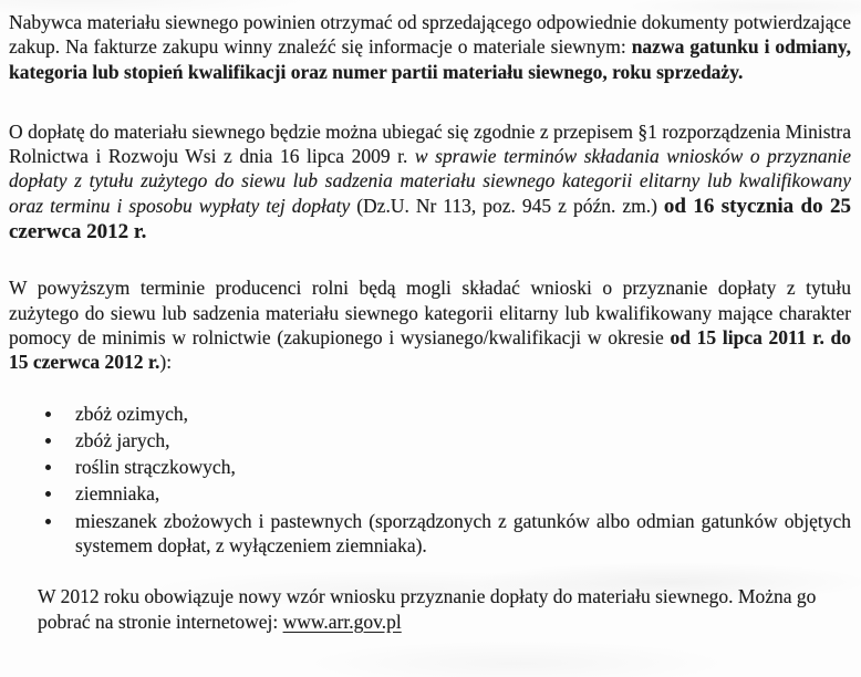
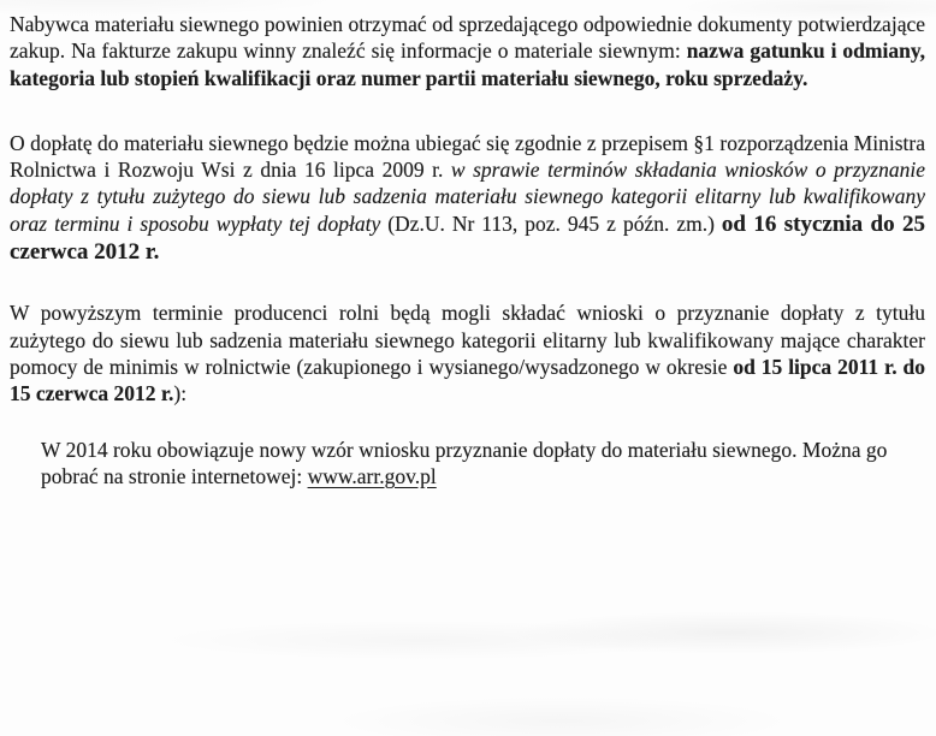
  Nabywca materiału siewnego powinien otrzymać od sprzedającego odpowiednie dokumenty potwierdzające zakup. Na fakturze zakupu winny znaleźć się informacje o materiale siewnym: nazwa gatunku i odmiany, kategoria lub stopień kwalifikacji oraz numer partii materiału siewnego, roku sprzedaży.
  O dopłatę do materiału siewnego będzie można ubiegać się zgodnie z przepisem §1 rozporządzenia Ministra Rolnictwa i Rozwoju Wsi z dnia 16 lipca 2009 r. w sprawie terminów składania wniosków o przyznanie dopłaty z tytułu zużytego do siewu lub sadzenia materiału siewnego kategorii elitarny lub kwalifikowany oraz terminu i sposobu wypłaty tej dopłaty (Dz.U. Nr 113, poz. 945 z późn. zm.) od 16 stycznia do 25 czerwca 2012 r.
- W powyższym terminie producenci rolni będą mogli składać wnioski o przyznanie dopłaty z tytułu zużytego do siewu lub sadzenia materiału siewnego kategorii elitarny lub kwalifikowany mające charakter pomocy de minimis w rolnictwie (zakupionego i wysianego/kwalifikacji w okresie od 15 lipca 2011 r. do 15 czerwca 2012 r.):
+ W powyższym terminie producenci rolni będą mogli składać wnioski o przyznanie dopłaty z tytułu zużytego do siewu lub sadzenia materiału siewnego kategorii elitarny lub kwalifikowany mające charakter pomocy de minimis w rolnictwie (zakupionego i wysianego/wysadzonego w okresie od 15 lipca 2011 r. do 15 czerwca 2012 r.):
- zbóż ozimych,
- zbóż jarych,
- roślin strączkowych,
- ziemniaka,
- mieszanek zbożowych i pastewnych (sporządzonych z gatunków albo odmian gatunków objętych systemem dopłat, z wyłączeniem ziemniaka).
- W 2012 roku obowiązuje nowy wzór wniosku przyznanie dopłaty do materiału siewnego. Można go pobrać na stronie internetowej: www.arr.gov.pl
+ W 2014 roku obowiązuje nowy wzór wniosku przyznanie dopłaty do materiału siewnego. Można go pobrać na stronie internetowej: www.arr.gov.pl
